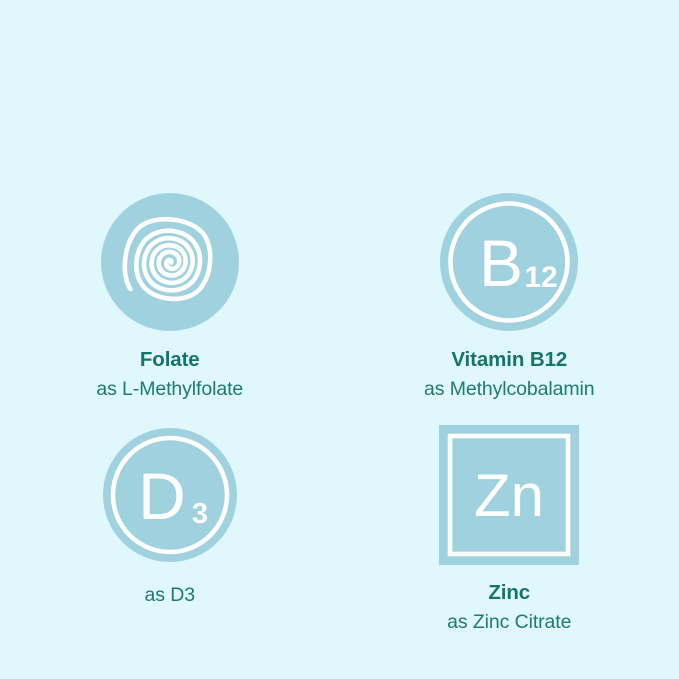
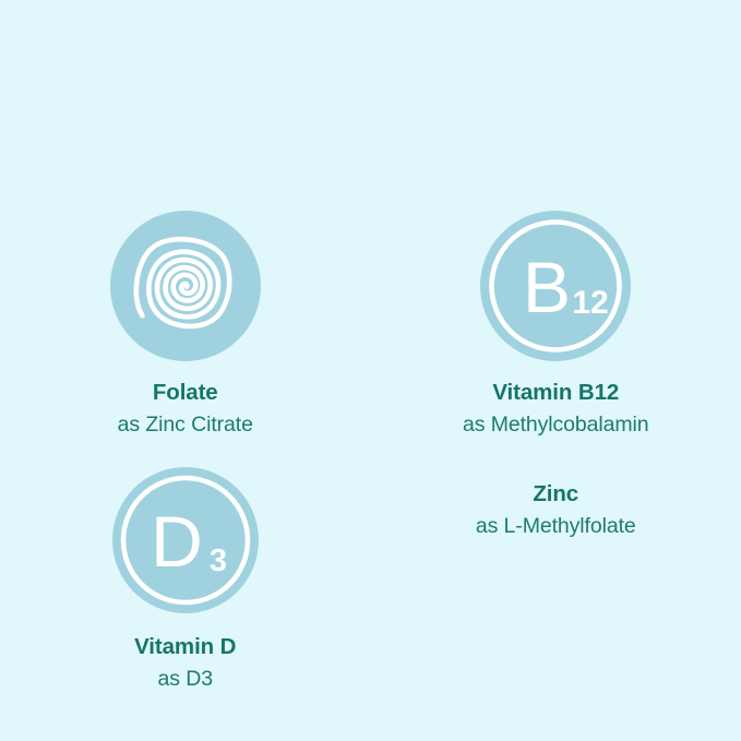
  Folate
- as L-Methylfolate
+ as Zinc Citrate
  B
  12
  Vitamin B12
  as Methylcobalamin
  D
  3
+ Vitamin D
  as D3
- Zn
  Zinc
- as Zinc Citrate
+ as L-Methylfolate
